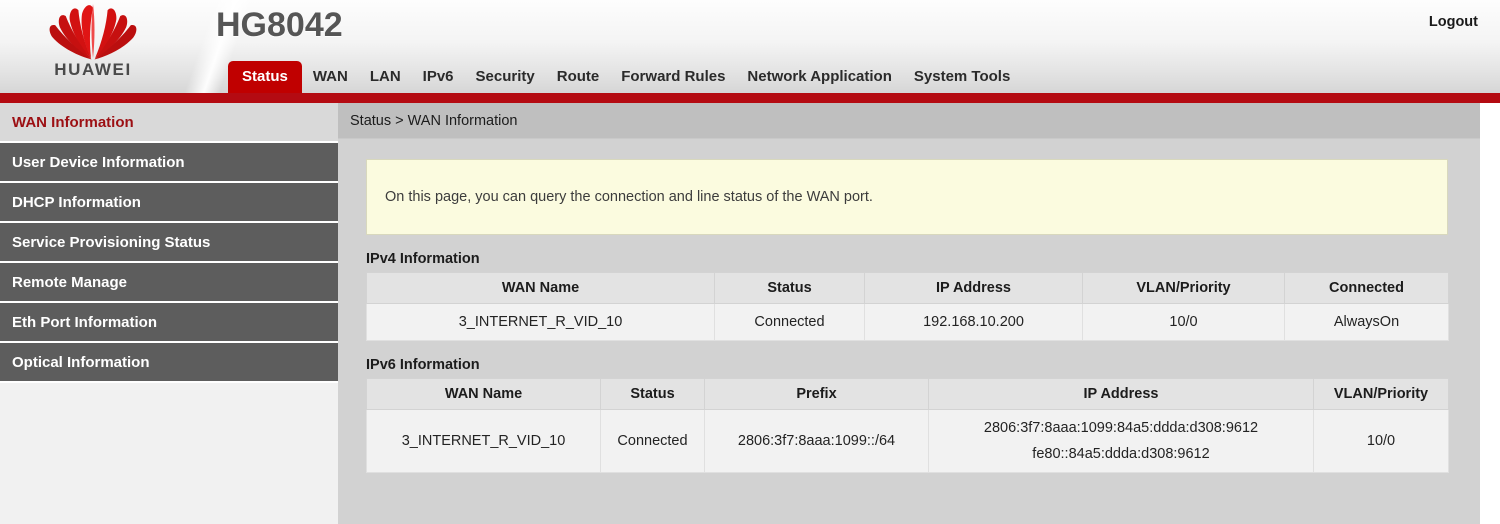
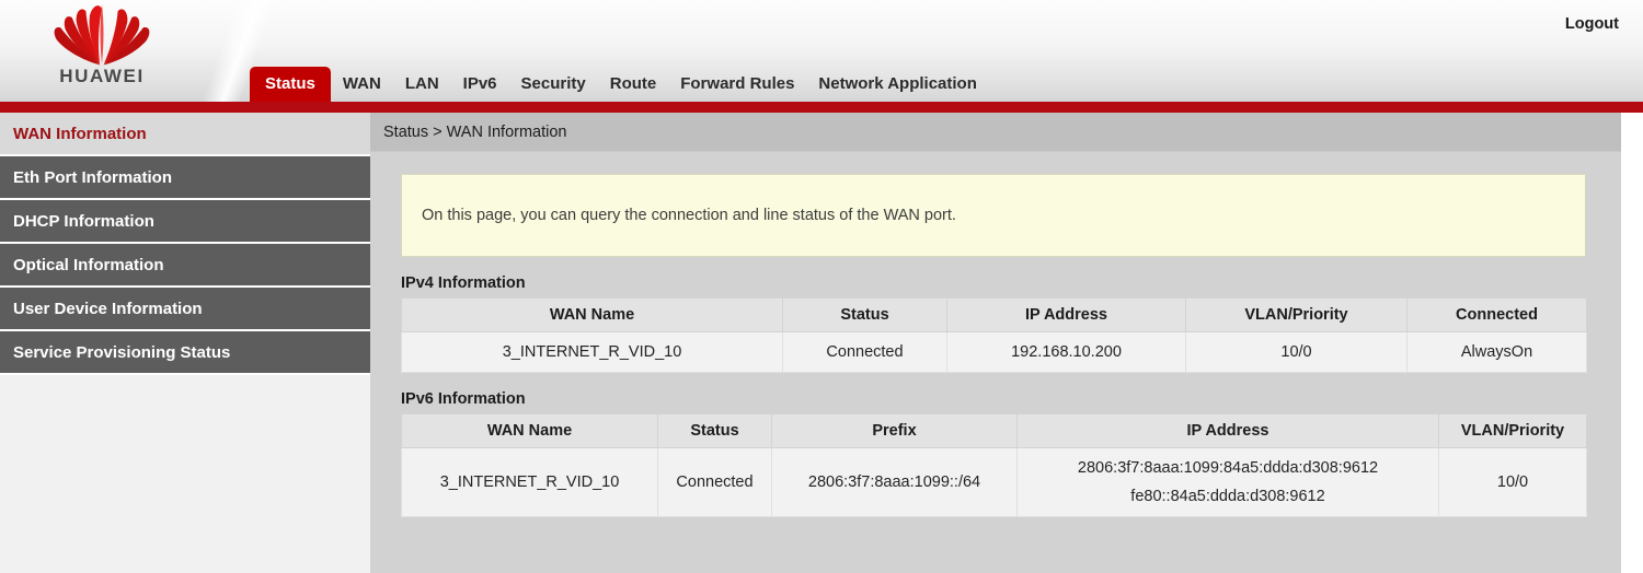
  HUAWEI
- HG8042
  Logout
  Status
  WAN
  LAN
  IPv6
  Security
  Route
  Forward Rules
  Network Application
- System Tools
  WAN Information
- User Device Information
+ Eth Port Information
  DHCP Information
- Service Provisioning Status
+ Optical Information
- Remote Manage
- Eth Port Information
+ User Device Information
- Optical Information
+ Service Provisioning Status
  Status > WAN Information
  On this page, you can query the connection and line status of the WAN port.
  IPv4 Information
  WAN Name	Status	IP Address	VLAN/Priority	Connected
  3_INTERNET_R_VID_10	Connected	192.168.10.200	10/0	AlwaysOn
  IPv6 Information
  WAN Name	Status	Prefix	IP Address	VLAN/Priority
  3_INTERNET_R_VID_10	Connected	2806:3f7:8aaa:1099::/64	2806:3f7:8aaa:1099:84a5:ddda:d308:9612 fe80::84a5:ddda:d308:9612	10/0
